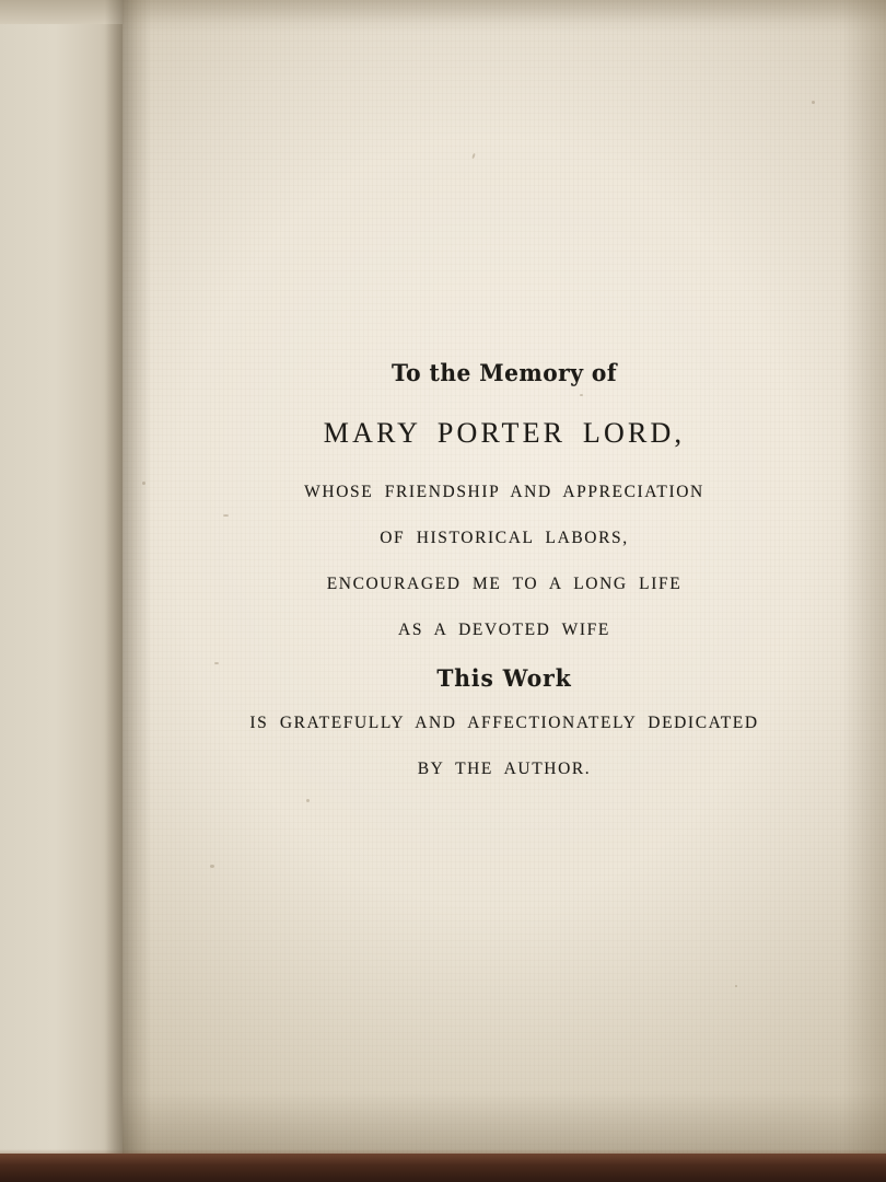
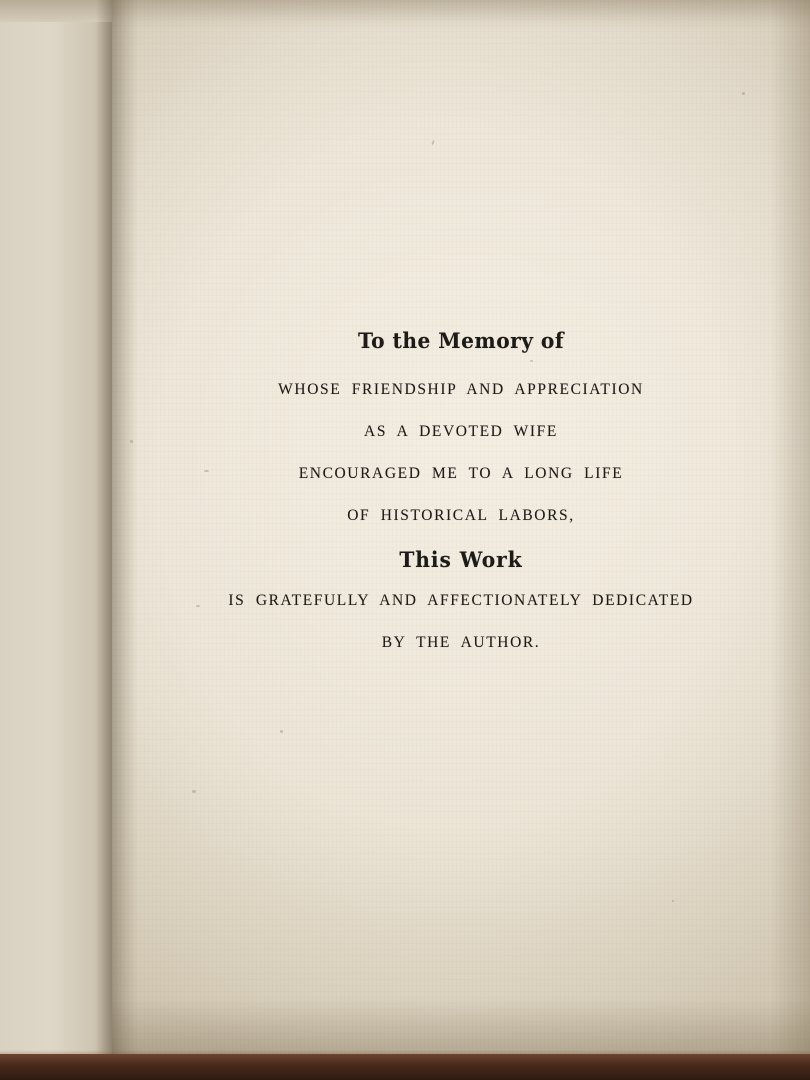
  To the Memory of
- MARY PORTER LORD,
  WHOSE FRIENDSHIP AND APPRECIATION
- OF HISTORICAL LABORS,
+ AS A DEVOTED WIFE
  ENCOURAGED ME TO A LONG LIFE
- AS A DEVOTED WIFE
+ OF HISTORICAL LABORS,
  This Work
  IS GRATEFULLY AND AFFECTIONATELY DEDICATED
  BY THE AUTHOR.
